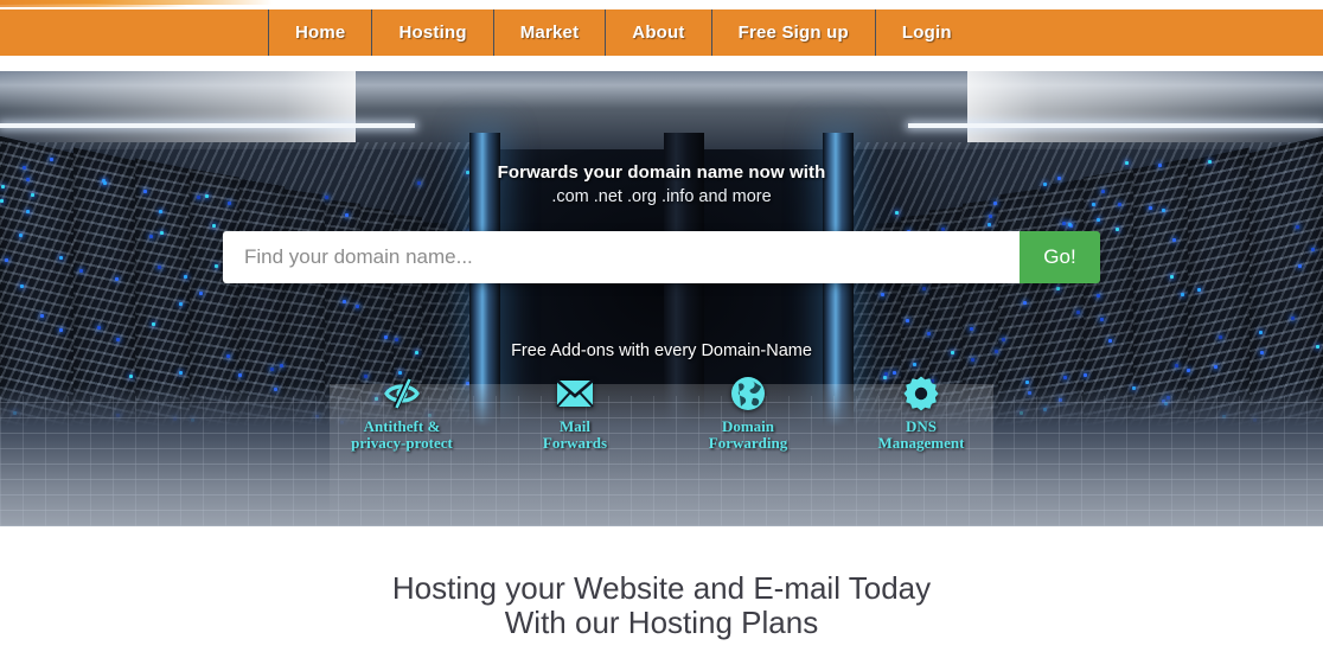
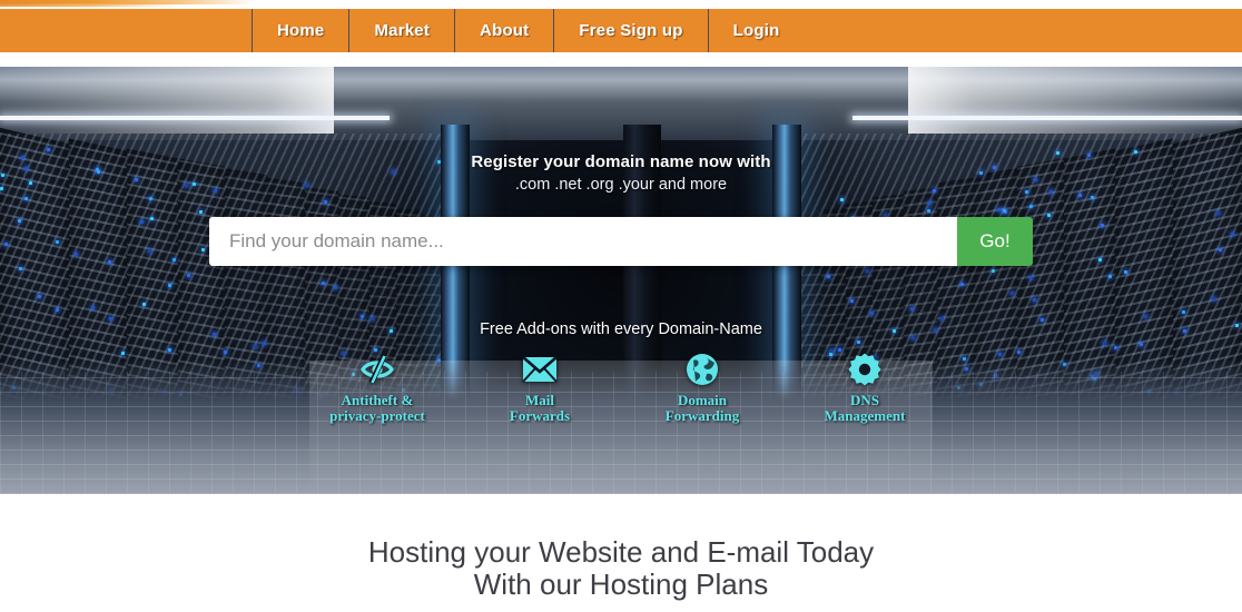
  Home
- Hosting
  Market
  About
  Free Sign up
  Login
- Forwards your domain name now with
+ Register your domain name now with
- .com .net .org .info and more
+ .com .net .org .your and more
  Find your domain name...
  Go!
  Free Add-ons with every Domain-Name
  Antitheft &
  privacy-protect
  Mail
  Forwards
  Domain
  Forwarding
  DNS
  Management
  Hosting your Website and E-mail Today
  With our Hosting Plans
